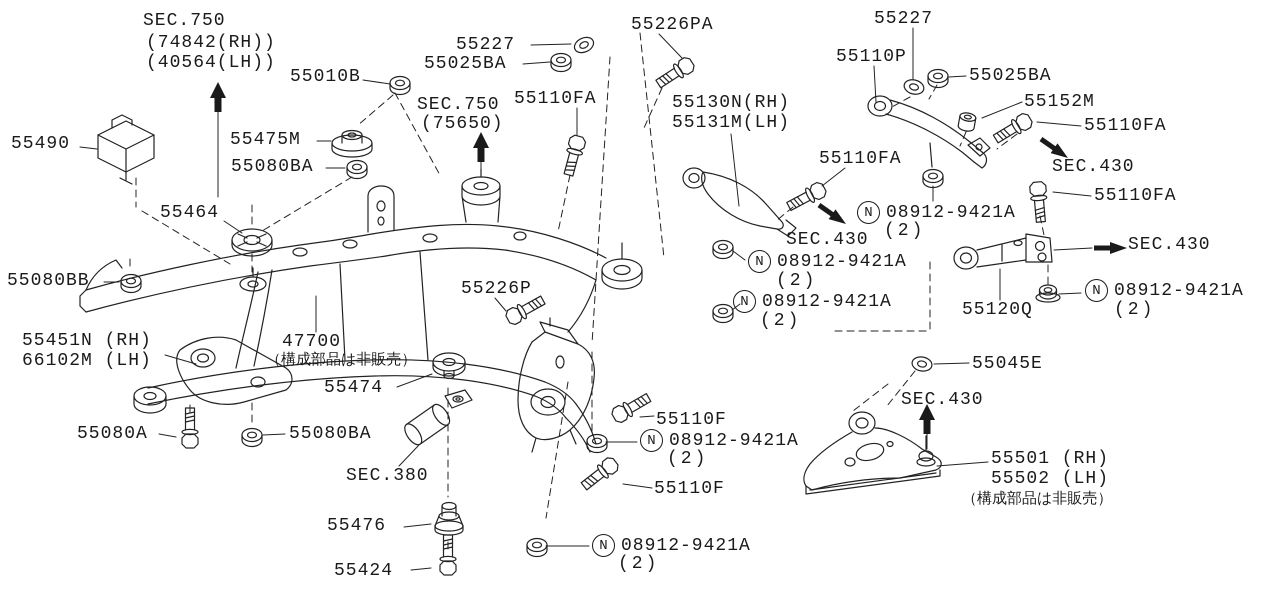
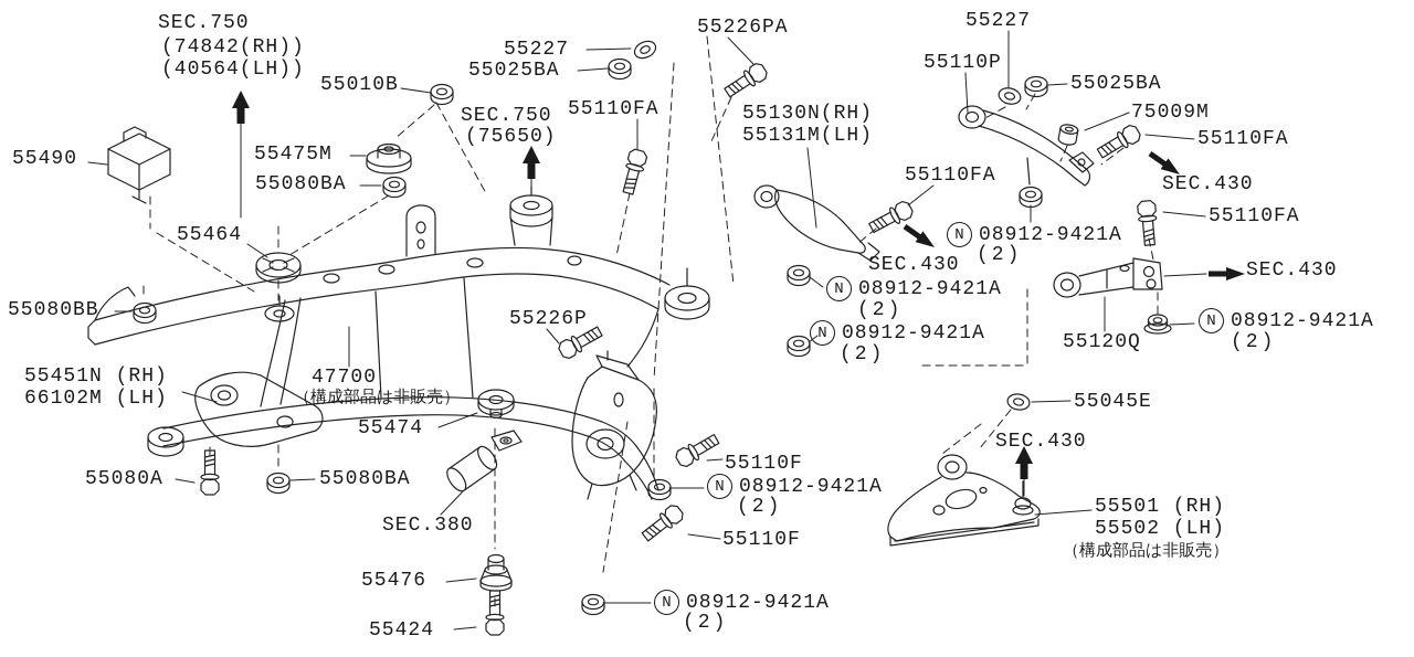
  SEC.750
  (74842(RH))
  (40564(LH))
  55010B
  55490
  55475M
  55080BA
  55464
  55080BB
  55451N (RH)
  66102M (LH)
  55227
  55025BA
  SEC.750
  (75650)
  55110FA
  55226PA
  55130N(RH)
  55131M(LH)
  55227
  55110P
  55025BA
- 55152M
+ 75009M
  55110FA
  SEC.430
  55110FA
  55110FA
  SEC.430
  SEC.430
  55120Q
  55226P
  47700
  （構成部品は非販売）
  55474
  55080A
  55080BA
  SEC.380
  55110F
  55110F
  55476
  55424
  55045E
  SEC.430
  55501 (RH)
  55502 (LH)
  （構成部品は非販売）
  N
  08912-9421A
  (2)
  N
  08912-9421A
  (2)
  N
  08912-9421A
  (2)
  N
  08912-9421A
  (2)
  N
  08912-9421A
  (2)
  N
  08912-9421A
  (2)
